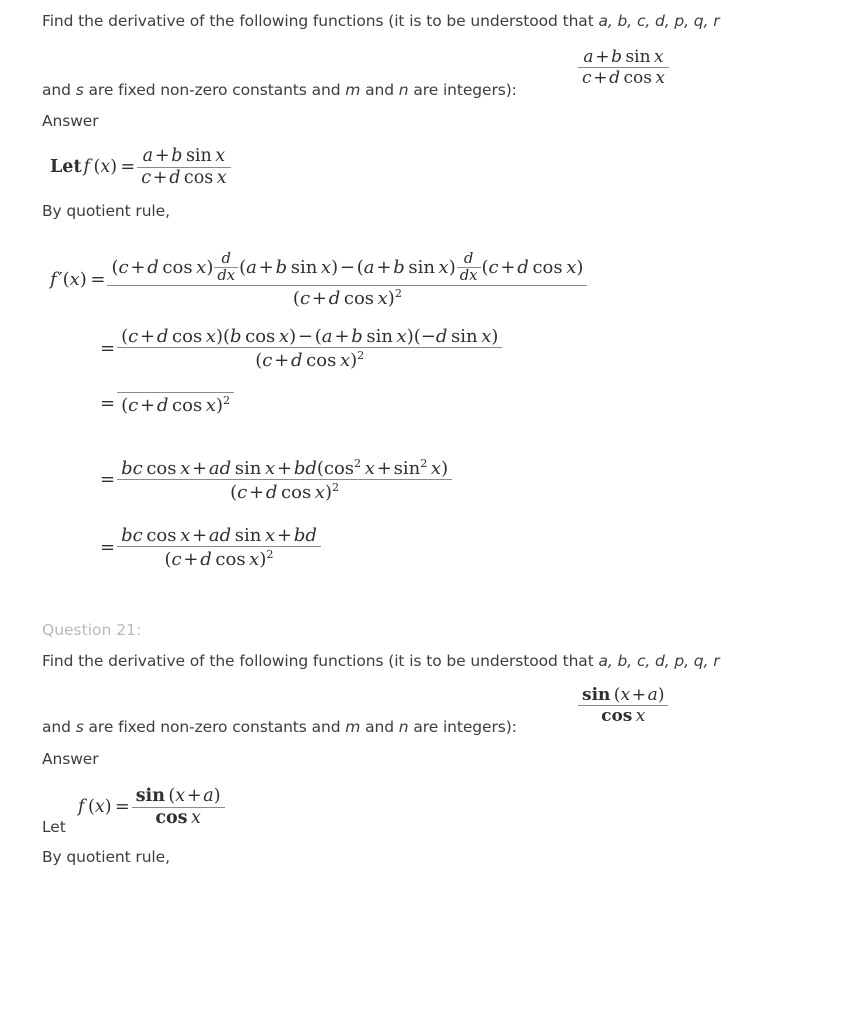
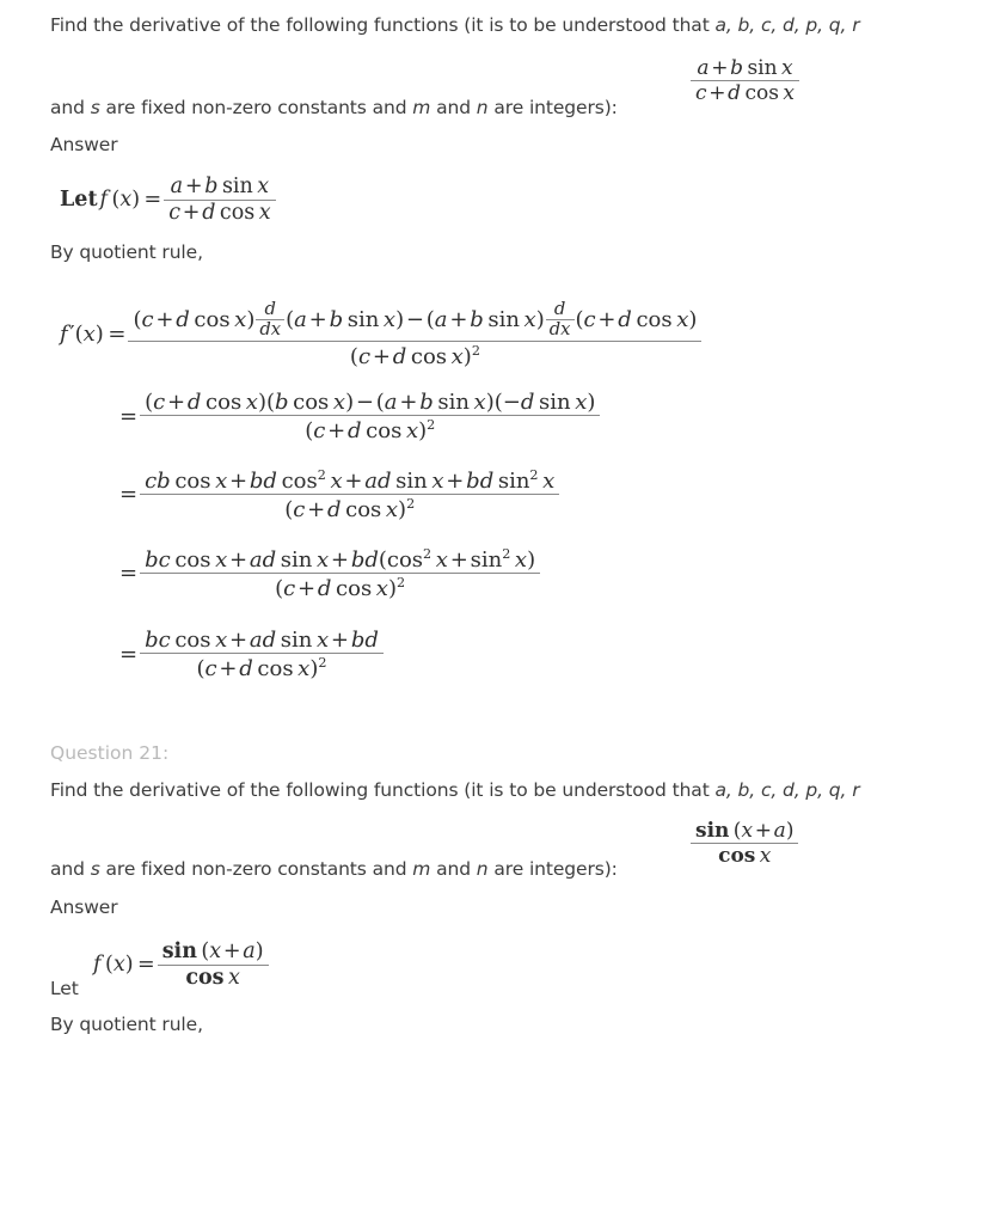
  Find the derivative of the following functions (it is to be understood that a, b, c, d, p, q, r
  and s are fixed non-zero constants and m and n are integers):
  a + b sin x
  c + d cos x
  Answer
  Letf (x) =
  a + b sin x
  c + d cos x
  By quotient rule,
  f ′(x) =
  (c + d cos x)
  d
  dx
  (a + b sin x) − (a + b sin x)
  d
  dx
  (c + d cos x)
  (c + d cos x)2
  =
  (c + d cos x)(b cos x) − (a + b sin x)(−d sin x)
  (c + d cos x)2
  =
+ cb cos x + bd cos2 x + ad sin x + bd sin2 x
  (c + d cos x)2
  =
  bc cos x + ad sin x + bd(cos2 x + sin2 x)
  (c + d cos x)2
  =
  bc cos x + ad sin x + bd
  (c + d cos x)2
  Question 21:
  Find the derivative of the following functions (it is to be understood that a, b, c, d, p, q, r
  and s are fixed non-zero constants and m and n are integers):
  sin (x + a)
  cos x
  Answer
  Let
  f (x) =
  sin (x + a)
  cos x
  By quotient rule,
